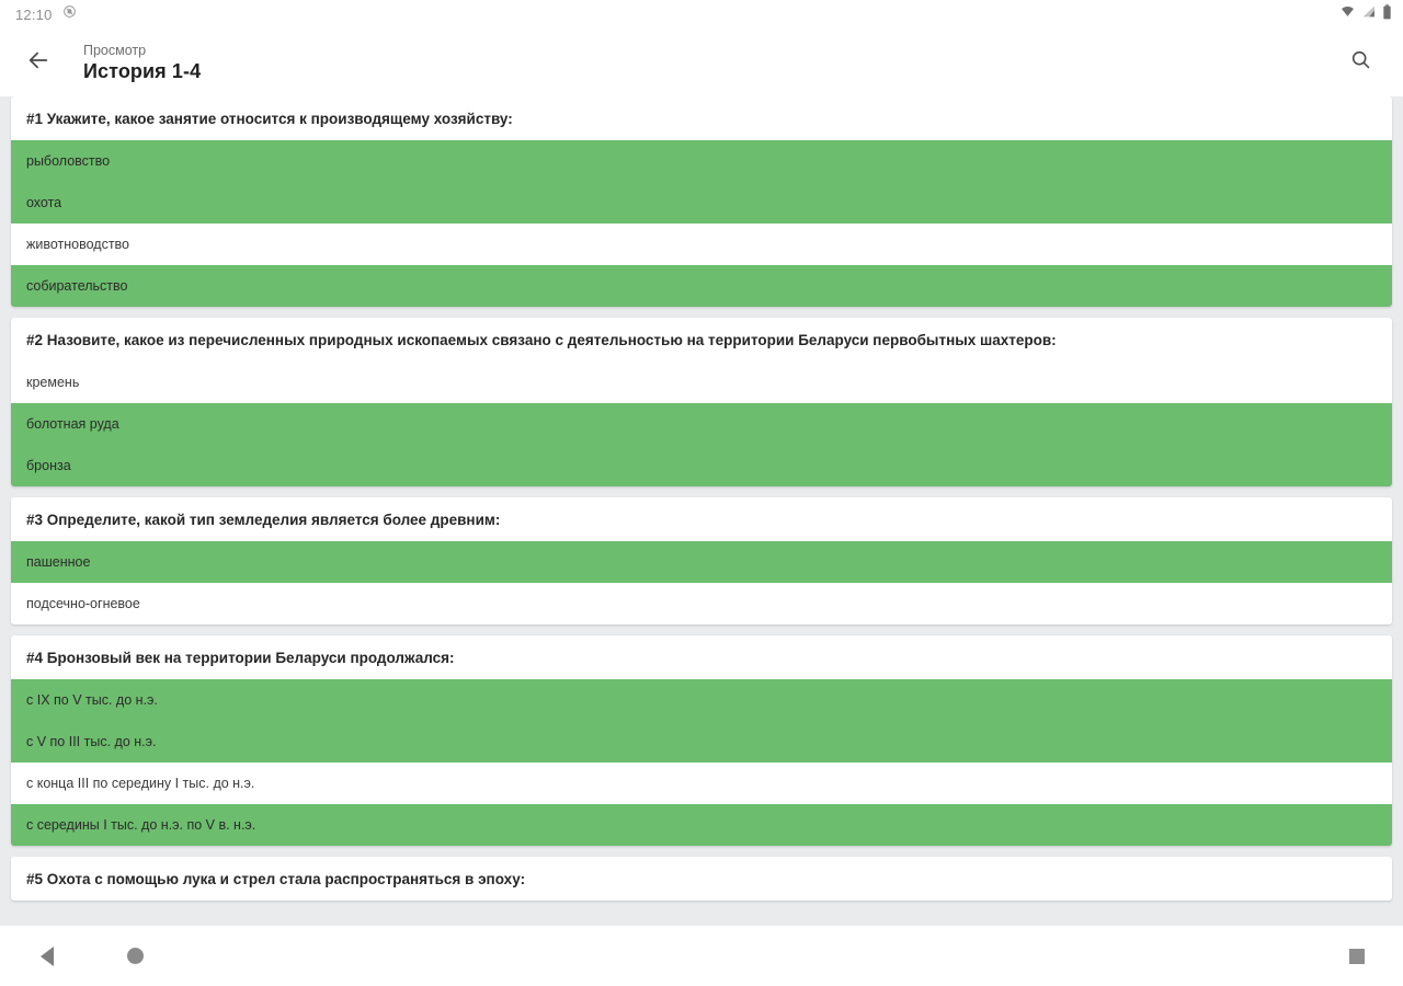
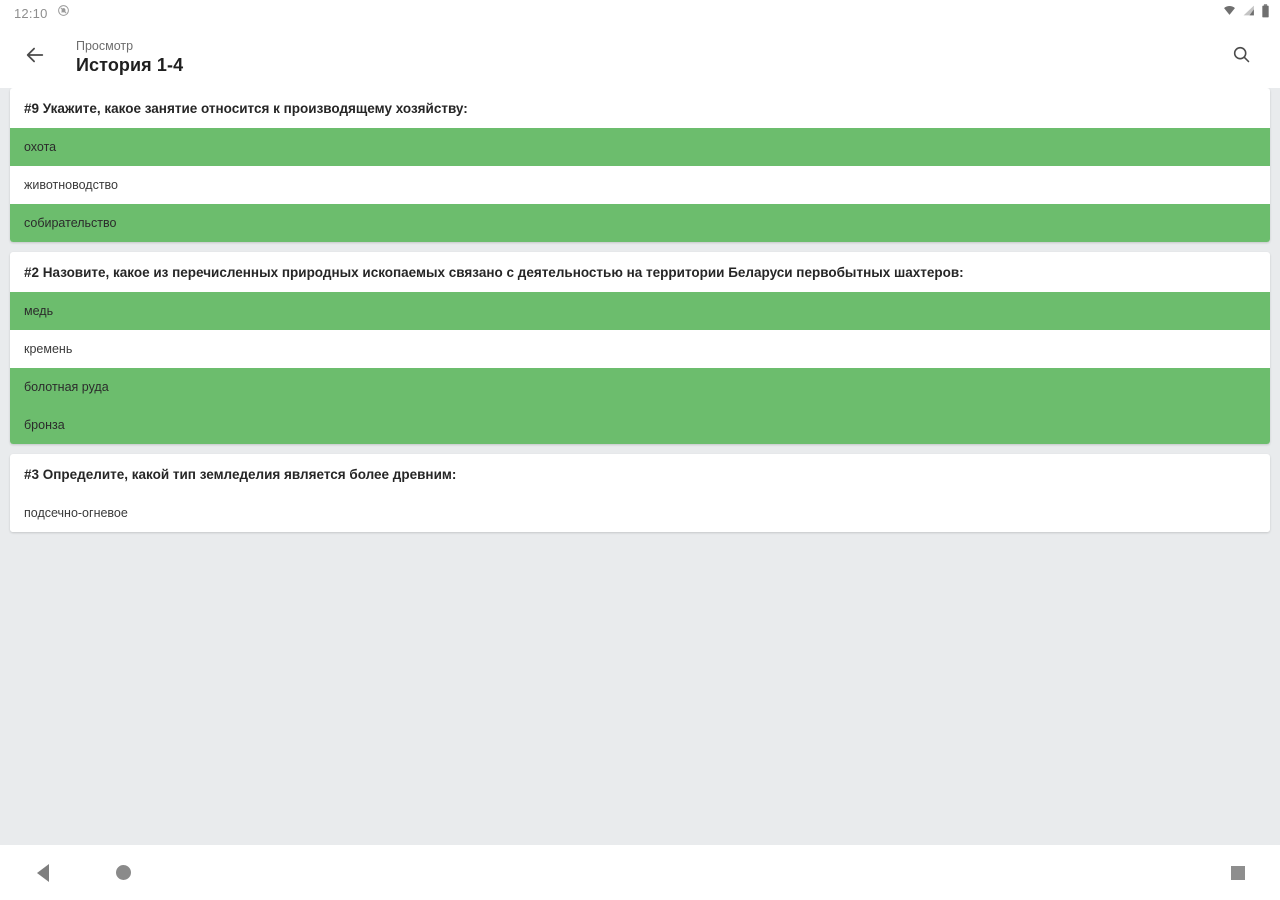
  12:10
  Просмотр
  История 1-4
- #1 Укажите, какое занятие относится к производящему хозяйству:
+ #9 Укажите, какое занятие относится к производящему хозяйству:
- рыболовство
  охота
  животноводство
  собирательство
  #2 Назовите, какое из перечисленных природных ископаемых связано с деятельностью на территории Беларуси первобытных шахтеров:
+ медь
  кремень
  болотная руда
  бронза
  #3 Определите, какой тип земледелия является более древним:
- пашенное
  подсечно-огневое
- #4 Бронзовый век на территории Беларуси продолжался:
- с IX по V тыс. до н.э.
- с V по III тыс. до н.э.
- с конца III по середину I тыс. до н.э.
- с середины I тыс. до н.э. по V в. н.э.
- #5 Охота с помощью лука и стрел стала распространяться в эпоху:
